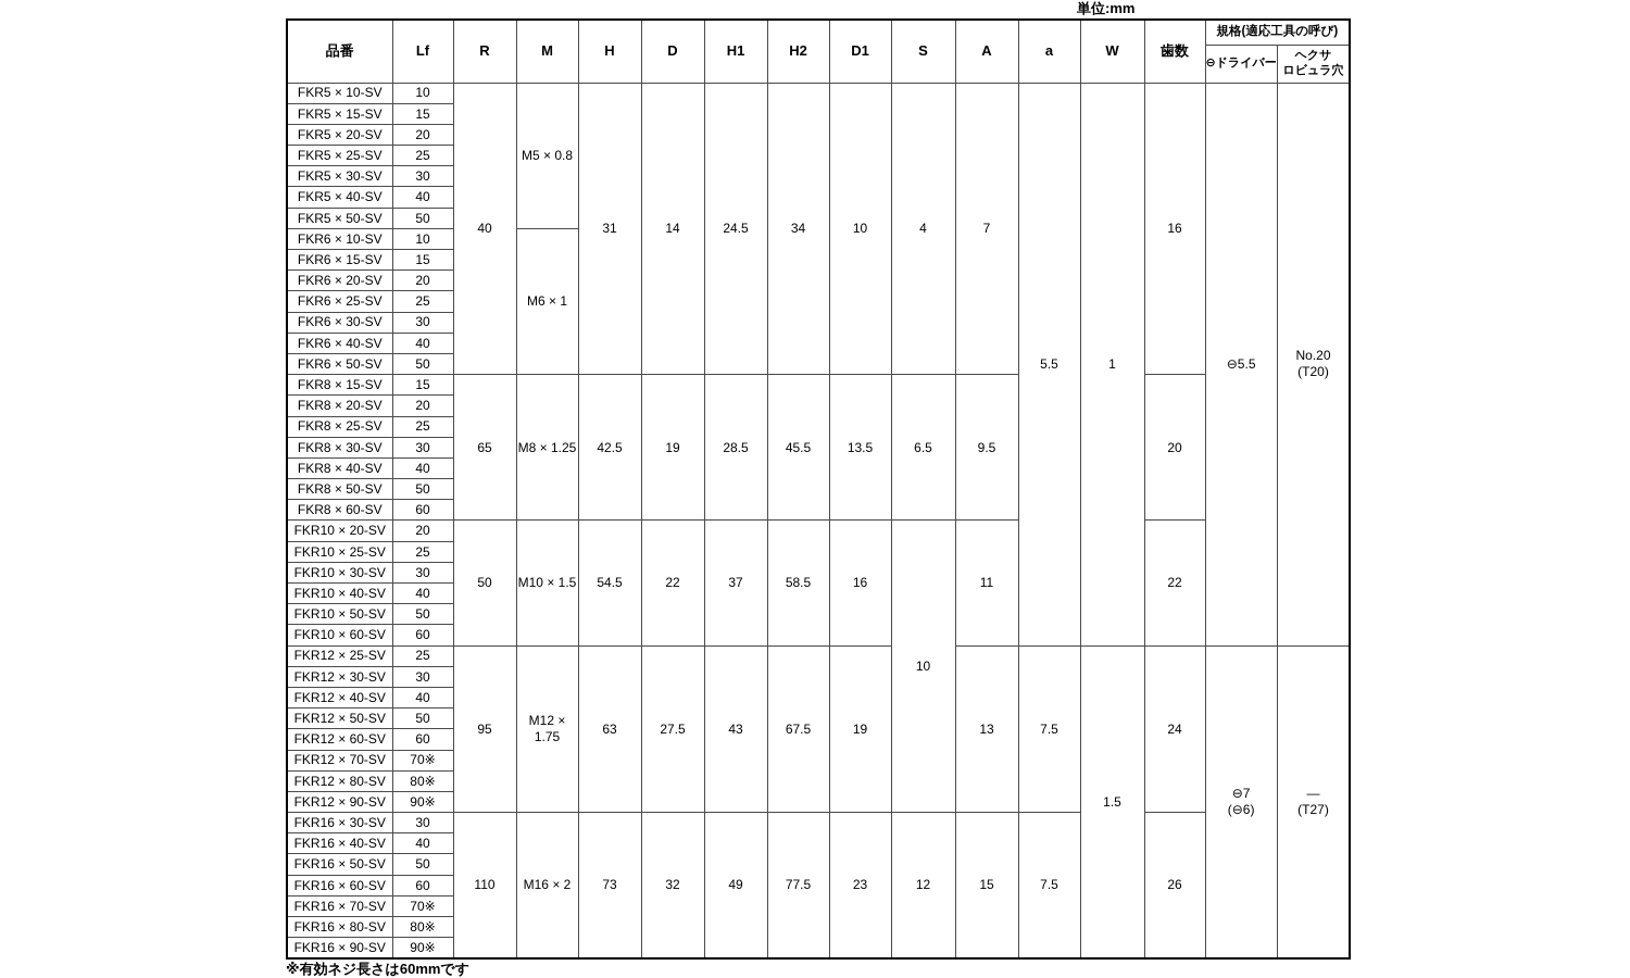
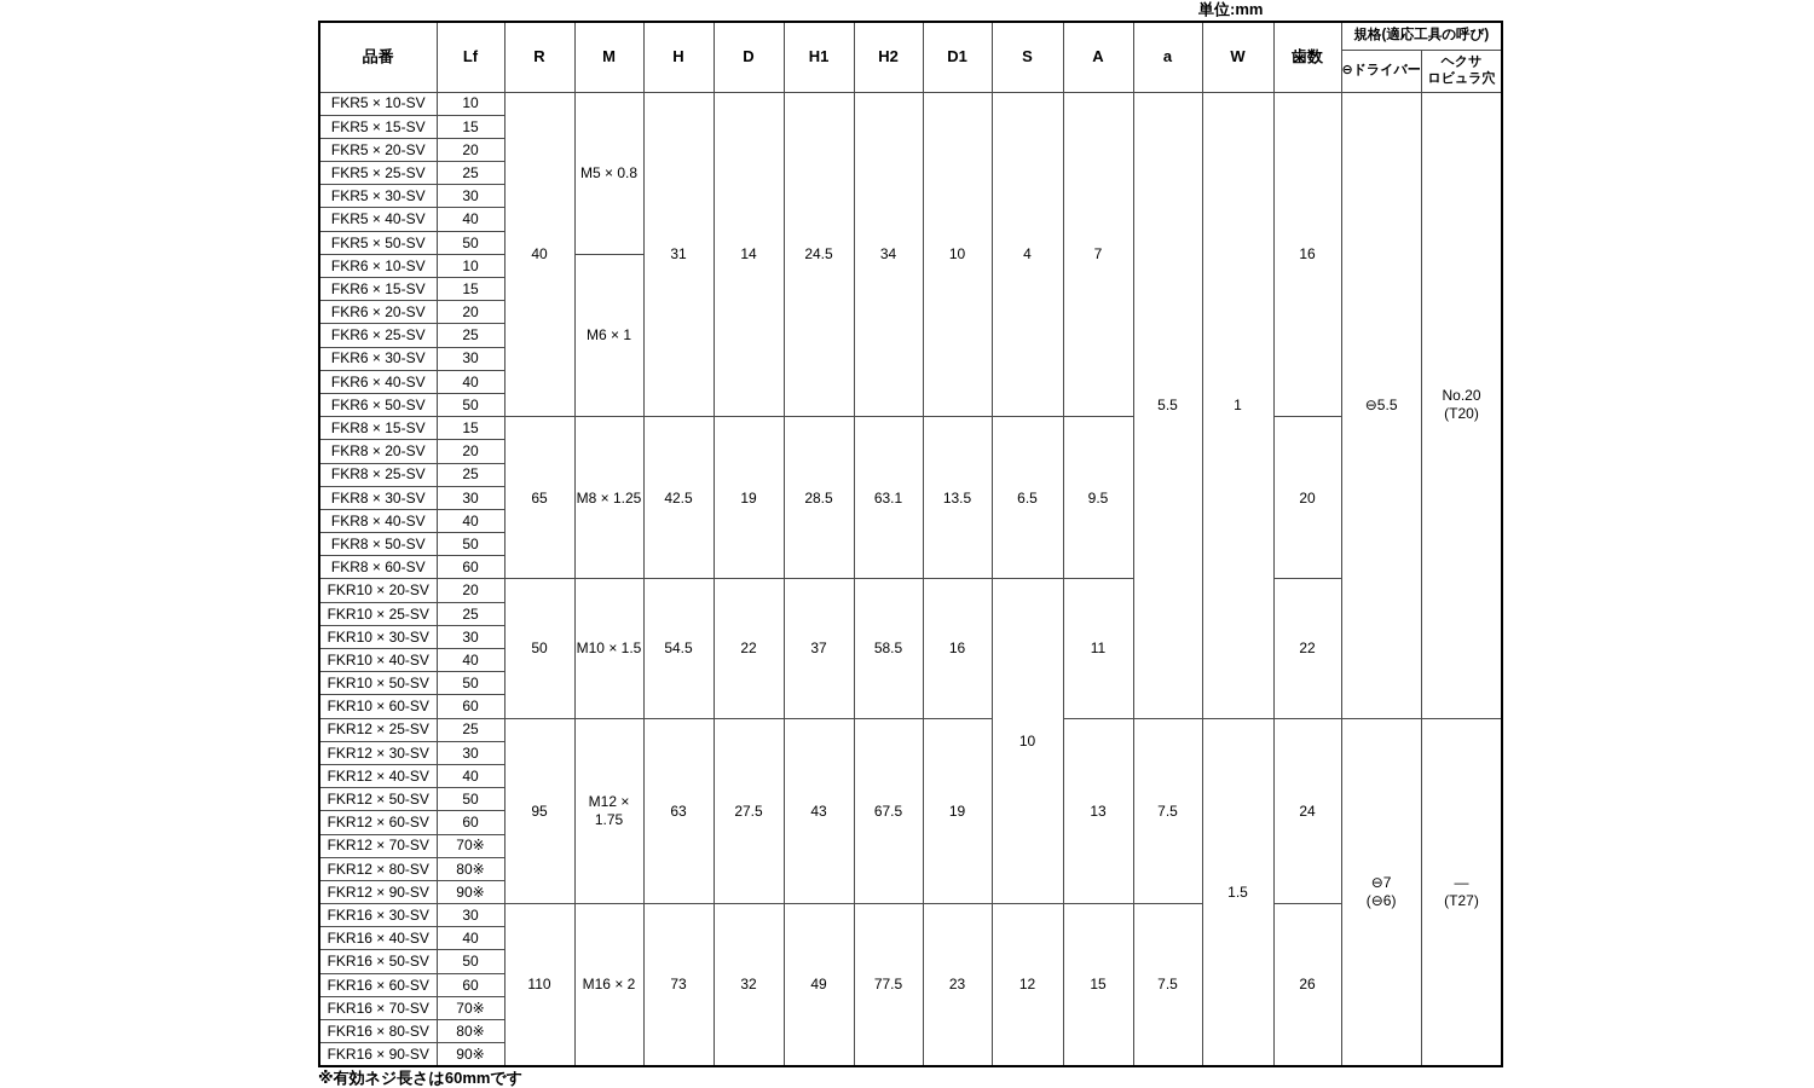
  単位:mm
  品番	Lf	R	M	H	D	H1	H2	D1	S	A	a	W	歯数	規格(適応工具の呼び)
  ⊖ドライバー	ヘクサロビュラ穴
  FKR5 × 10-SV	10	40	M5 × 0.8	31	14	24.5	34	10	4	7	5.5	1	16	⊖5.5	No.20(T20)
  FKR5 × 15-SV	15
  FKR5 × 20-SV	20
  FKR5 × 25-SV	25
  FKR5 × 30-SV	30
  FKR5 × 40-SV	40
  FKR5 × 50-SV	50
  FKR6 × 10-SV	10	M6 × 1
  FKR6 × 15-SV	15
  FKR6 × 20-SV	20
  FKR6 × 25-SV	25
  FKR6 × 30-SV	30
  FKR6 × 40-SV	40
  FKR6 × 50-SV	50
- FKR8 × 15-SV	15	65	M8 × 1.25	42.5	19	28.5	45.5	13.5	6.5	9.5	20
+ FKR8 × 15-SV	15	65	M8 × 1.25	42.5	19	28.5	63.1	13.5	6.5	9.5	20
  FKR8 × 20-SV	20
  FKR8 × 25-SV	25
  FKR8 × 30-SV	30
  FKR8 × 40-SV	40
  FKR8 × 50-SV	50
  FKR8 × 60-SV	60
  FKR10 × 20-SV	20	50	M10 × 1.5	54.5	22	37	58.5	16	10	11	22
  FKR10 × 25-SV	25
  FKR10 × 30-SV	30
  FKR10 × 40-SV	40
  FKR10 × 50-SV	50
  FKR10 × 60-SV	60
  FKR12 × 25-SV	25	95	M12 ×1.75	63	27.5	43	67.5	19	13	7.5	1.5	24	⊖7(⊖6)	—(T27)
  FKR12 × 30-SV	30
  FKR12 × 40-SV	40
  FKR12 × 50-SV	50
  FKR12 × 60-SV	60
  FKR12 × 70-SV	70※
  FKR12 × 80-SV	80※
  FKR12 × 90-SV	90※
  FKR16 × 30-SV	30	110	M16 × 2	73	32	49	77.5	23	12	15	7.5	26
  FKR16 × 40-SV	40
  FKR16 × 50-SV	50
  FKR16 × 60-SV	60
  FKR16 × 70-SV	70※
  FKR16 × 80-SV	80※
  FKR16 × 90-SV	90※
  ※有効ネジ長さは60mmです
